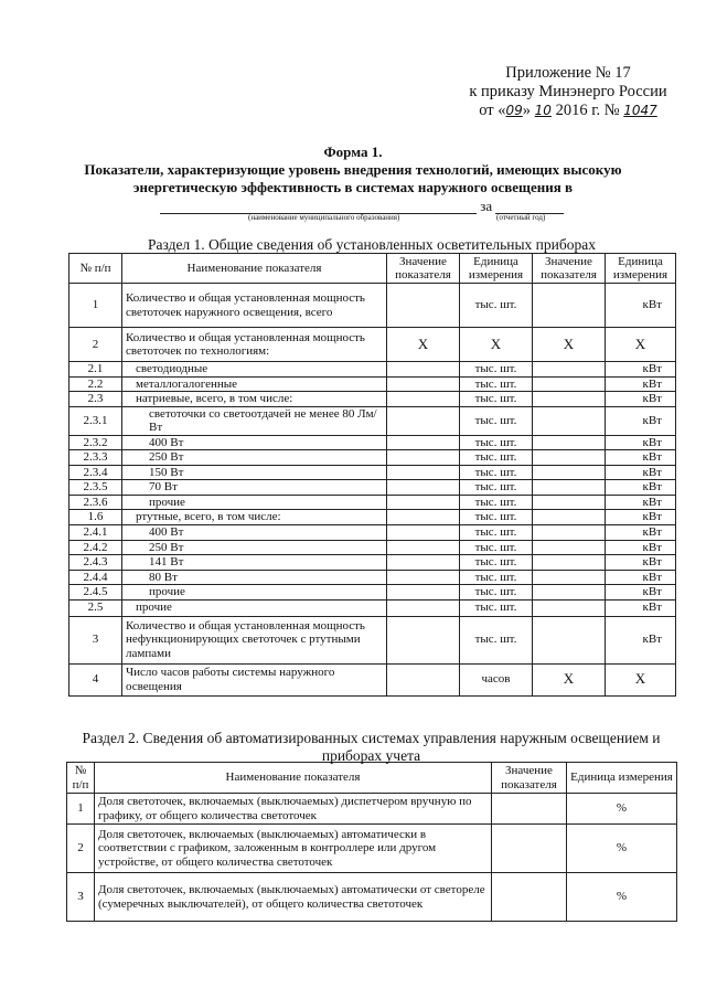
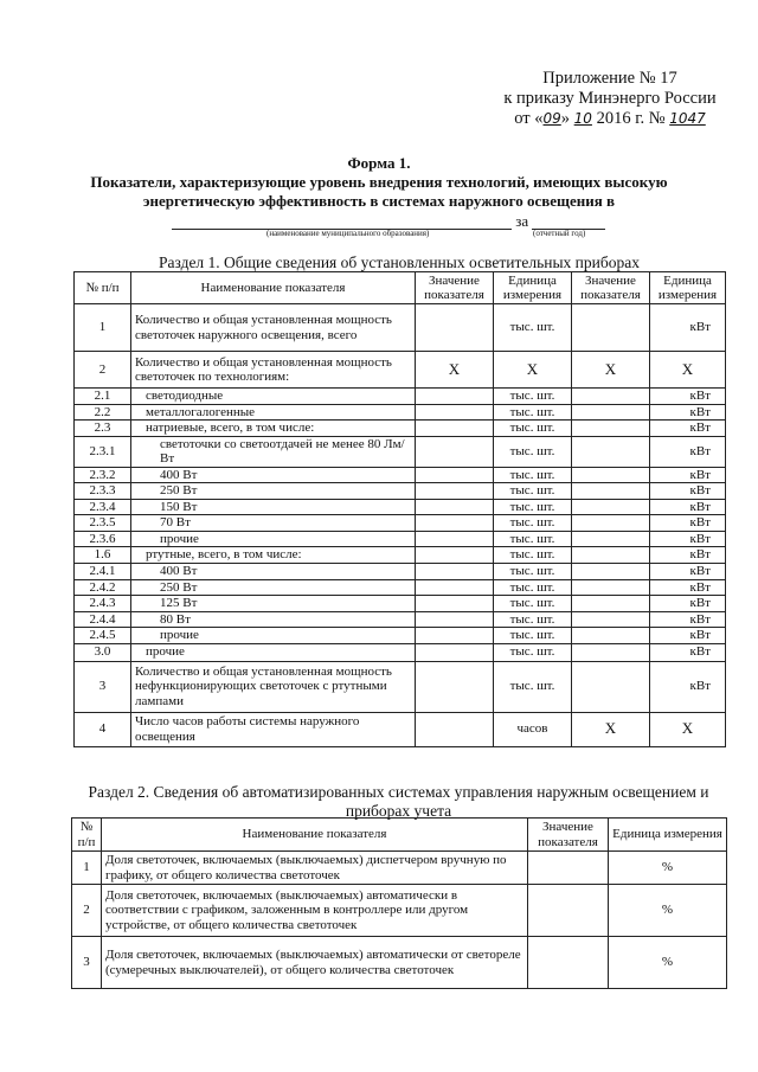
  Приложение № 17
  к приказу Минэнерго России
  от «09» 10 2016 г. № 1047
  Форма 1.
  Показатели, характеризующие уровень внедрения технологий, имеющих высокую
  энергетическую эффективность в системах наружного освещения в
  за
  (наименование муниципального образования)
  (отчетный год)
  Раздел 1. Общие сведения об установленных осветительных приборах
  № п/п	Наименование показателя	Значение показателя	Единица измерения	Значение показателя	Единица измерения
  1	Количество и общая установленная мощность светоточек наружного освещения, всего		тыс. шт.		кВт
  2	Количество и общая установленная мощность светоточек по технологиям:	Х	Х	Х	Х
  2.1	светодиодные		тыс. шт.		кВт
  2.2	металлогалогенные		тыс. шт.		кВт
  2.3	натриевые, всего, в том числе:		тыс. шт.		кВт
  2.3.1	светоточки со светоотдачей не менее 80 Лм/Вт		тыс. шт.		кВт
  2.3.2	400 Вт		тыс. шт.		кВт
  2.3.3	250 Вт		тыс. шт.		кВт
  2.3.4	150 Вт		тыс. шт.		кВт
  2.3.5	70 Вт		тыс. шт.		кВт
  2.3.6	прочие		тыс. шт.		кВт
  1.6	ртутные, всего, в том числе:		тыс. шт.		кВт
  2.4.1	400 Вт		тыс. шт.		кВт
  2.4.2	250 Вт		тыс. шт.		кВт
- 2.4.3	141 Вт		тыс. шт.		кВт
+ 2.4.3	125 Вт		тыс. шт.		кВт
  2.4.4	80 Вт		тыс. шт.		кВт
  2.4.5	прочие		тыс. шт.		кВт
- 2.5	прочие		тыс. шт.		кВт
+ 3.0	прочие		тыс. шт.		кВт
  3	Количество и общая установленная мощность нефункционирующих светоточек с ртутными лампами		тыс. шт.		кВт
  4	Число часов работы системы наружного освещения		часов	Х	Х
  Раздел 2. Сведения об автоматизированных системах управления наружным освещением и приборах учета
  № п/п	Наименование показателя	Значение показателя	Единица измерения
  1	Доля светоточек, включаемых (выключаемых) диспетчером вручную по графику, от общего количества светоточек		%
  2	Доля светоточек, включаемых (выключаемых) автоматически в соответствии с графиком, заложенным в контроллере или другом устройстве, от общего количества светоточек		%
  3	Доля светоточек, включаемых (выключаемых) автоматически от светореле (сумеречных выключателей), от общего количества светоточек		%
